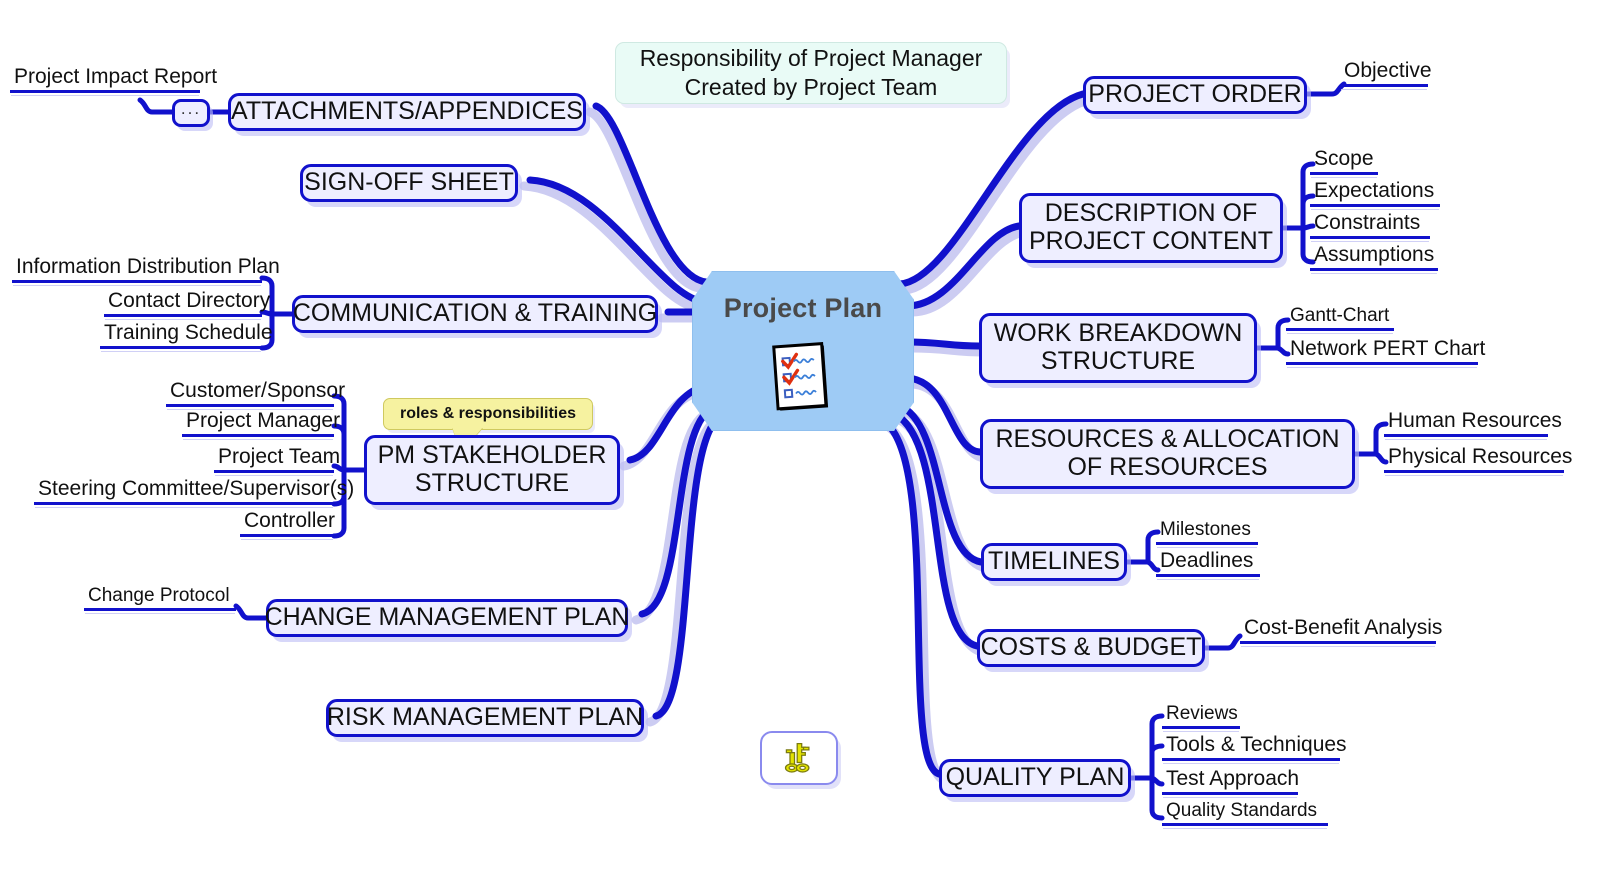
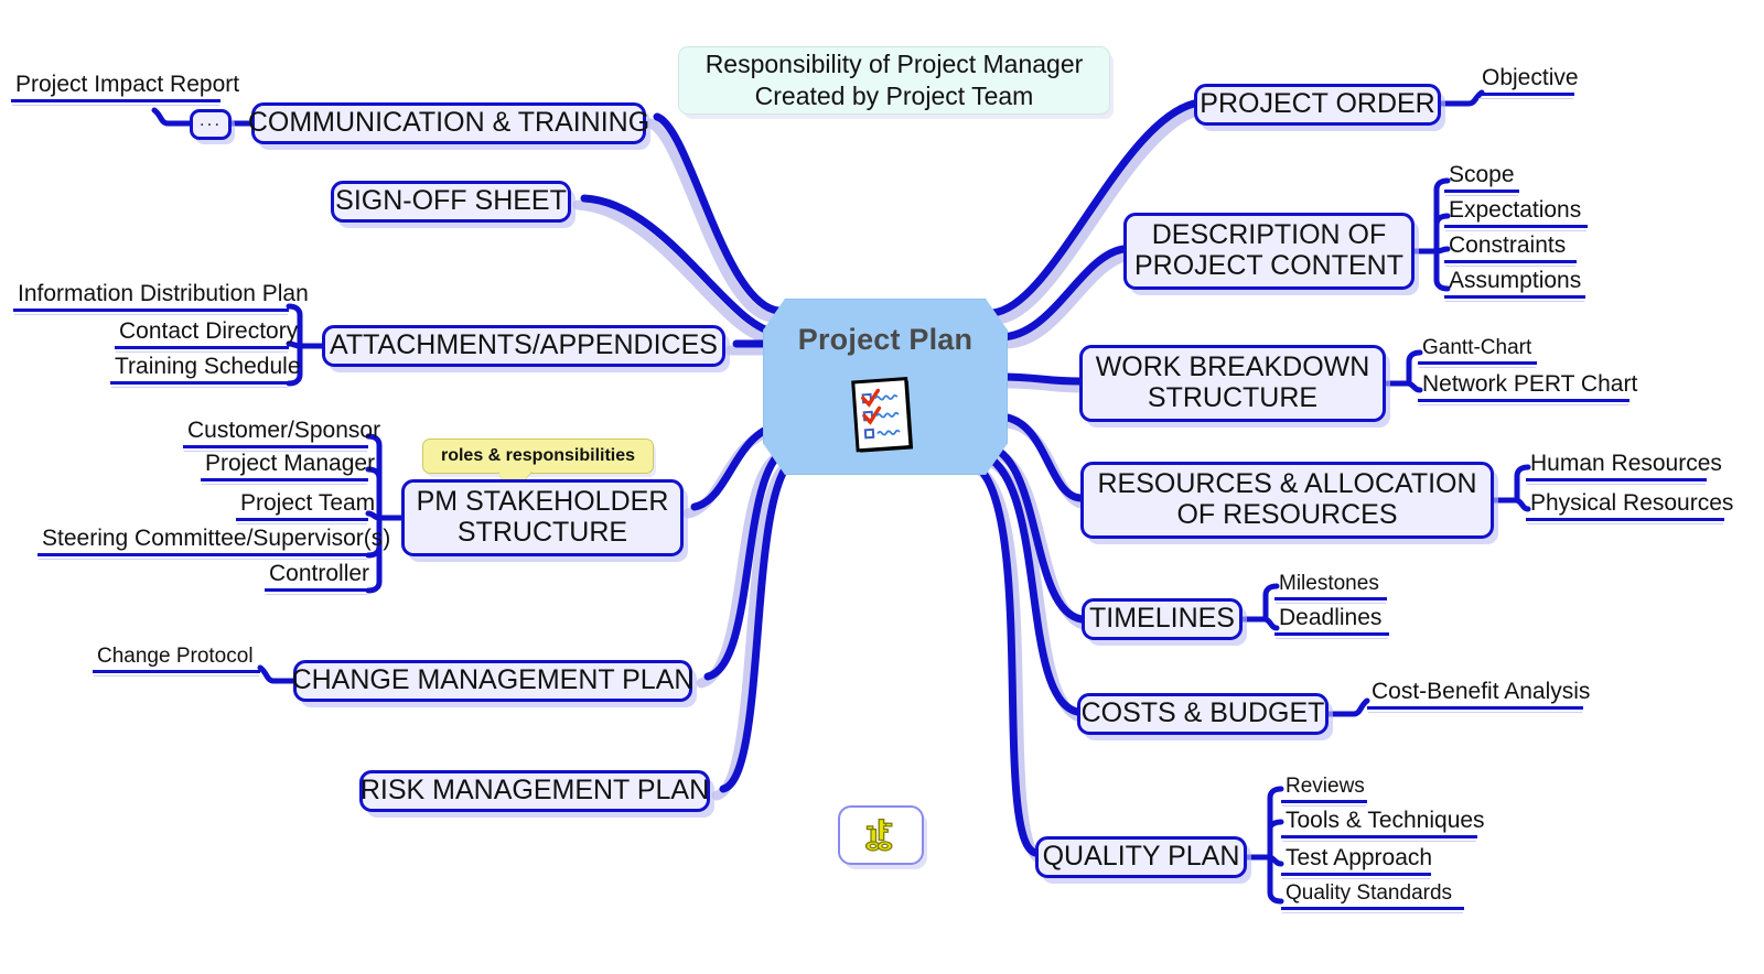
  Responsibility of Project Manager
  Created by Project Team
  Project Plan
  roles & responsibilities
  PROJECT ORDER
  DESCRIPTION OF
  PROJECT CONTENT
  WORK BREAKDOWN
  STRUCTURE
  RESOURCES & ALLOCATION
  OF RESOURCES
  TIMELINES
  COSTS & BUDGET
  QUALITY PLAN
  Objective
  Scope
  Expectations
  Constraints
  Assumptions
  Gantt-Chart
  Network PERT Chart
  Human Resources
  Physical Resources
  Milestones
  Deadlines
  Cost-Benefit Analysis
  Reviews
  Tools & Techniques
  Test Approach
  Quality Standards
- ATTACHMENTS/APPENDICES
+ COMMUNICATION & TRAINING
  ...
  SIGN-OFF SHEET
- COMMUNICATION & TRAINING
+ ATTACHMENTS/APPENDICES
  PM STAKEHOLDER
  STRUCTURE
  CHANGE MANAGEMENT PLAN
  RISK MANAGEMENT PLAN
  Project Impact Report
  Information Distribution Plan
  Contact Directory
  Training Schedule
  Customer/Sponsor
  Project Manager
  Project Team
  Steering Committee/Supervisor(s)
  Controller
  Change Protocol
